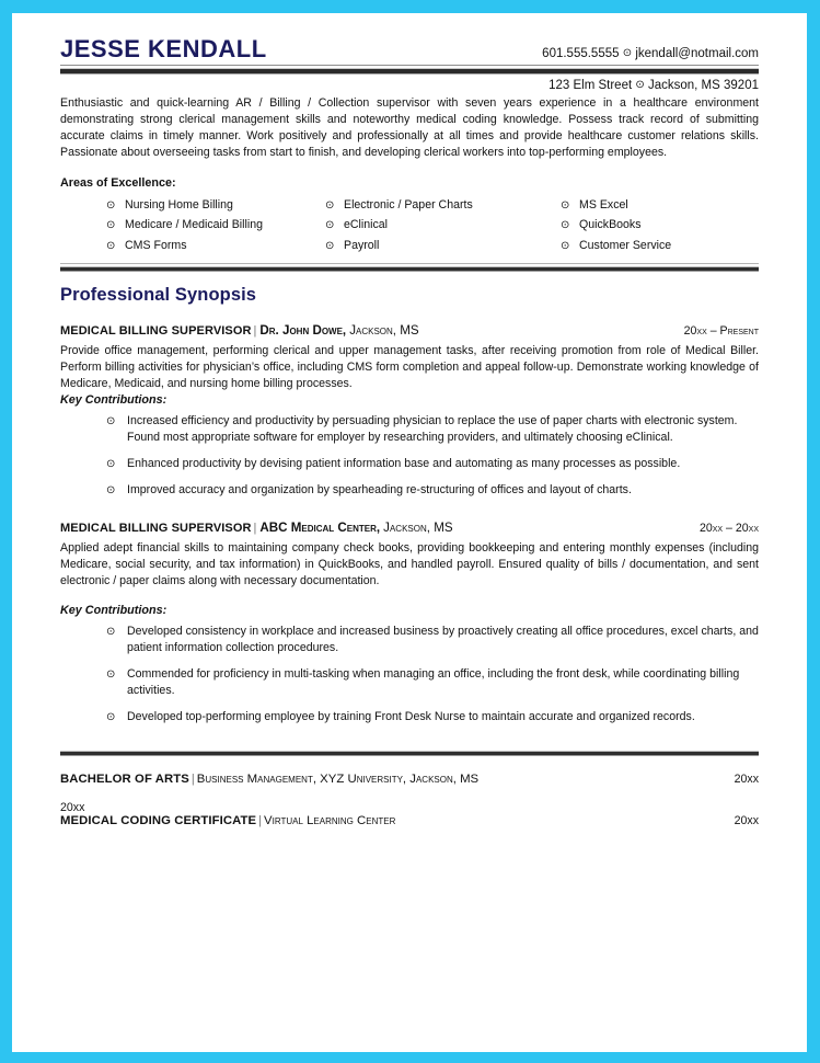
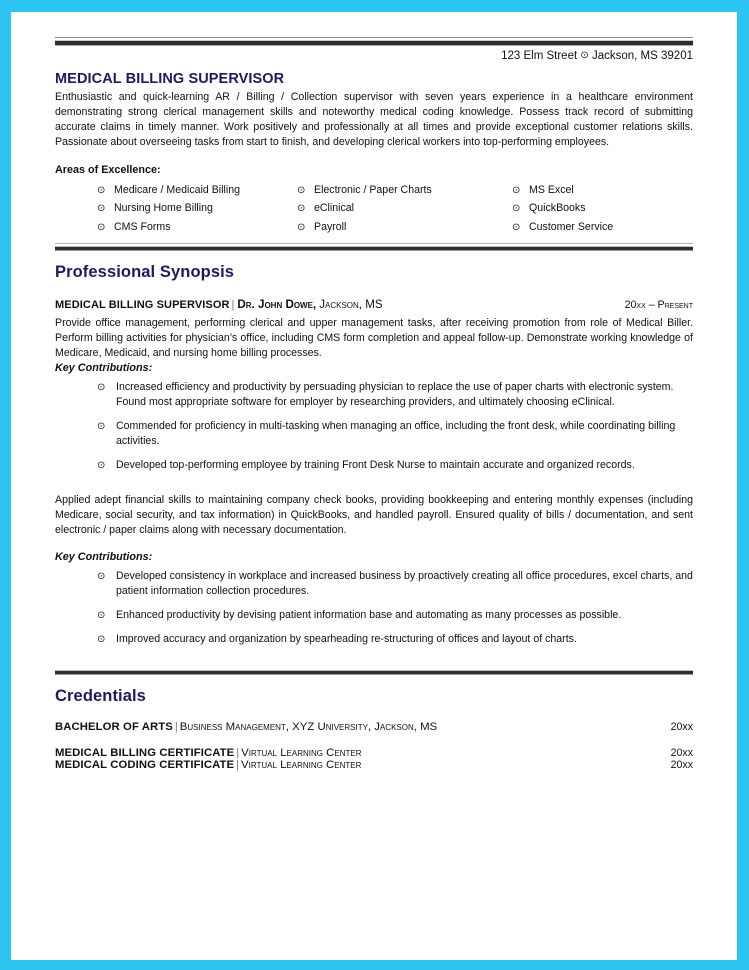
- JESSE KENDALL
- 601.555.5555 ⊙ jkendall@notmail.com
  123 Elm Street ⊙ Jackson, MS 39201
+ MEDICAL BILLING SUPERVISOR
- Enthusiastic and quick-learning AR / Billing / Collection supervisor with seven years experience in a healthcare environment demonstrating strong clerical management skills and noteworthy medical coding knowledge. Possess track record of submitting accurate claims in timely manner. Work positively and professionally at all times and provide healthcare customer relations skills. Passionate about overseeing tasks from start to finish, and developing clerical workers into top-performing employees.
+ Enthusiastic and quick-learning AR / Billing / Collection supervisor with seven years experience in a healthcare environment demonstrating strong clerical management skills and noteworthy medical coding knowledge. Possess track record of submitting accurate claims in timely manner. Work positively and professionally at all times and provide exceptional customer relations skills. Passionate about overseeing tasks from start to finish, and developing clerical workers into top-performing employees.
  Areas of Excellence:
  ⊙
- Nursing Home Billing
+ Medicare / Medicaid Billing
  ⊙
  Electronic / Paper Charts
  ⊙
  MS Excel
  ⊙
- Medicare / Medicaid Billing
+ Nursing Home Billing
  ⊙
  eClinical
  ⊙
  QuickBooks
  ⊙
  CMS Forms
  ⊙
  Payroll
  ⊙
  Customer Service
  Professional Synopsis
  MEDICAL BILLING SUPERVISOR | Dr. John Dowe, Jackson, MS
  20xx – Present
  Provide office management, performing clerical and upper management tasks, after receiving promotion from role of Medical Biller. Perform billing activities for physician’s office, including CMS form completion and appeal follow-up. Demonstrate working knowledge of Medicare, Medicaid, and nursing home billing processes.
  Key Contributions:
  ⊙
  Increased efficiency and productivity by persuading physician to replace the use of paper charts with electronic system. Found most appropriate software for employer by researching providers, and ultimately choosing eClinical.
  ⊙
- Enhanced productivity by devising patient information base and automating as many processes as possible.
+ Commended for proficiency in multi-tasking when managing an office, including the front desk, while coordinating billing activities.
  ⊙
- Improved accuracy and organization by spearheading re-structuring of offices and layout of charts.
+ Developed top-performing employee by training Front Desk Nurse to maintain accurate and organized records.
- MEDICAL BILLING SUPERVISOR | ABC Medical Center, Jackson, MS
- 20xx – 20xx
  Applied adept financial skills to maintaining company check books, providing bookkeeping and entering monthly expenses (including Medicare, social security, and tax information) in QuickBooks, and handled payroll. Ensured quality of bills / documentation, and sent electronic / paper claims along with necessary documentation.
  Key Contributions:
  ⊙
  Developed consistency in workplace and increased business by proactively creating all office procedures, excel charts, and patient information collection procedures.
  ⊙
- Commended for proficiency in multi-tasking when managing an office, including the front desk, while coordinating billing activities.
+ Enhanced productivity by devising patient information base and automating as many processes as possible.
  ⊙
- Developed top-performing employee by training Front Desk Nurse to maintain accurate and organized records.
+ Improved accuracy and organization by spearheading re-structuring of offices and layout of charts.
+ Credentials
  BACHELOR OF ARTS | Business Management, XYZ University, Jackson, MS
  20xx
+ MEDICAL BILLING CERTIFICATE | Virtual Learning Center
  20xx
  MEDICAL CODING CERTIFICATE | Virtual Learning Center
  20xx
